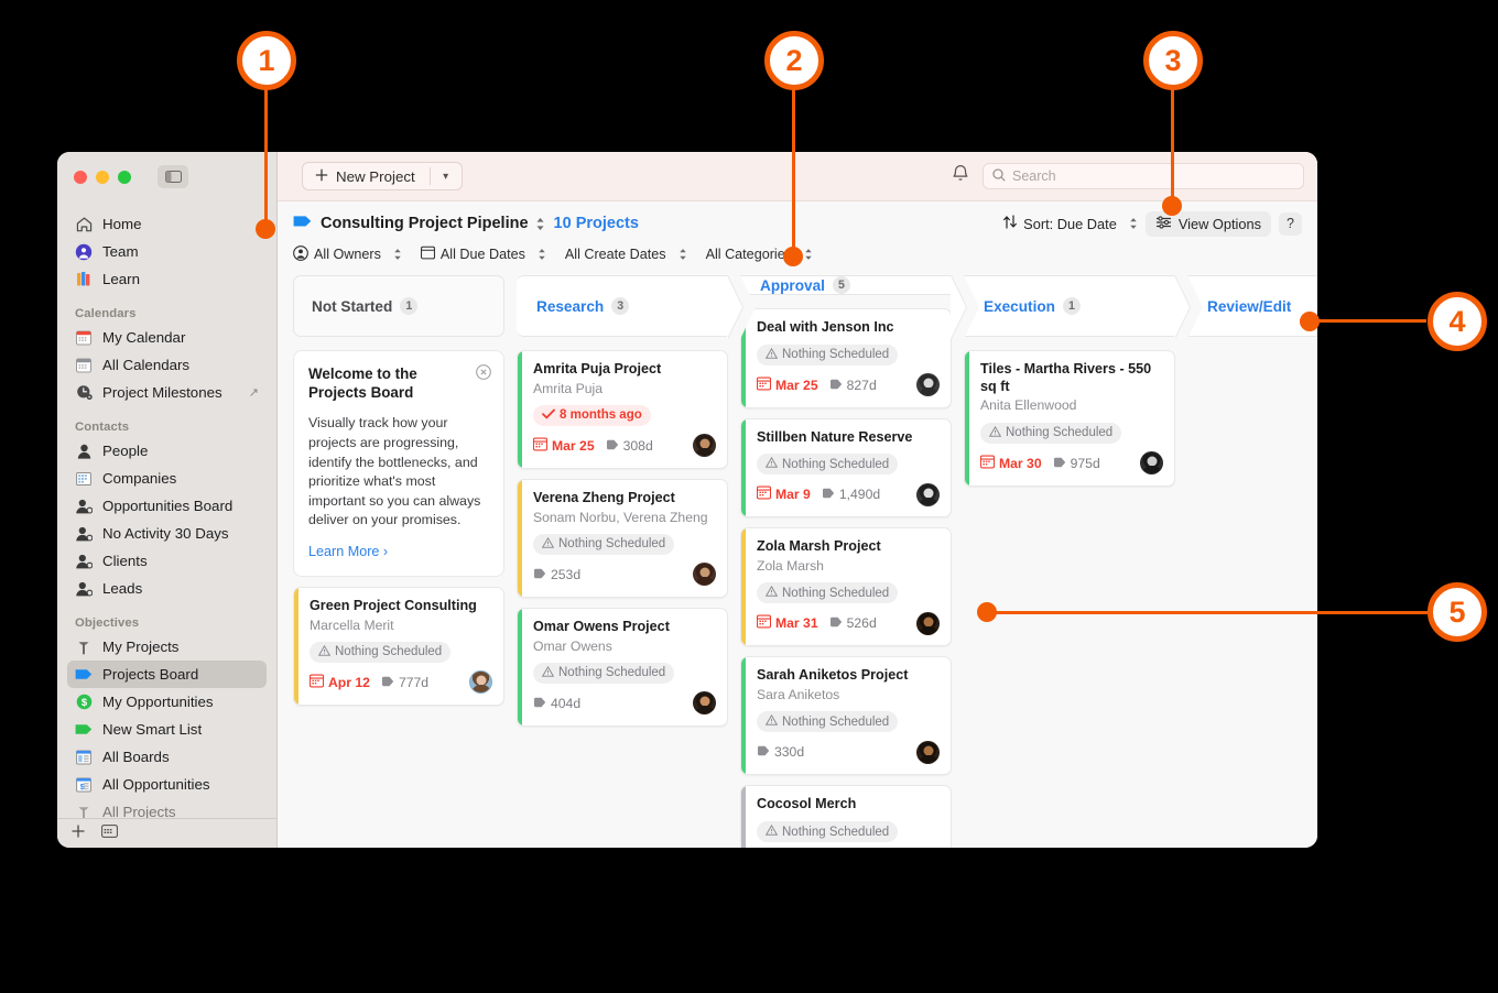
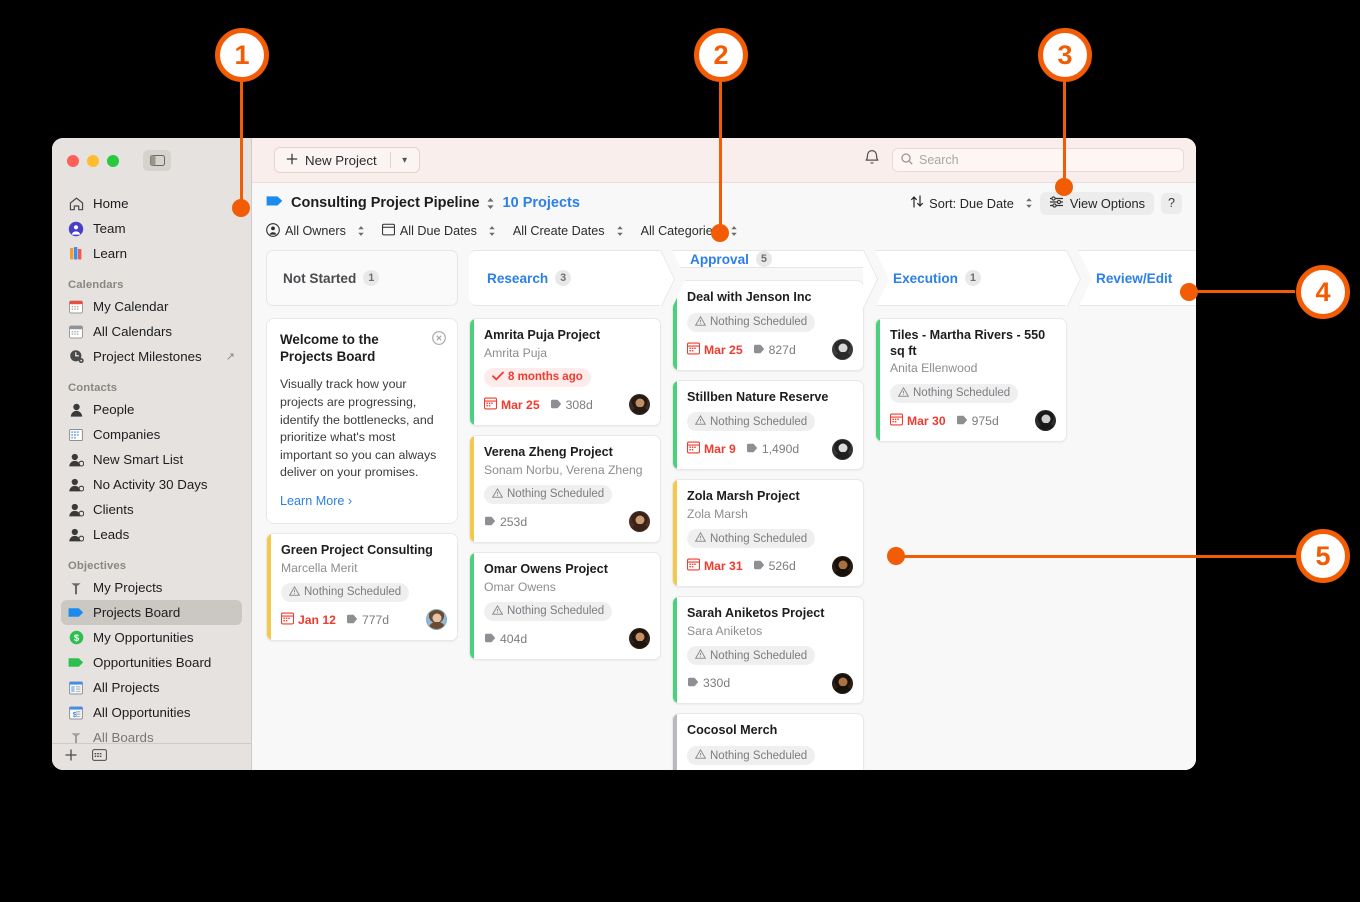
  Home
  Team
  Learn
  Calendars
  My Calendar
  All Calendars
  Project Milestones
  ↗
  Contacts
  People
  Companies
- Opportunities Board
+ New Smart List
  No Activity 30 Days
  Clients
  Leads
  Objectives
  My Projects
  Projects Board
  $
  My Opportunities
- New Smart List
+ Opportunities Board
- All Boards
+ All Projects
  $
  All Opportunities
- All Projects
+ All Boards
  New Project
  ▾
  Search
  Consulting Project Pipeline
  10 Projects
  Sort: Due Date
  View Options
  ?
  All Owners
  All Due Dates
  All Create Dates
  All Categorie
  Not Started
  1
  Welcome to the Projects Board
  Visually track how your projects are progressing, identify the bottlenecks, and prioritize what's most important so you can always deliver on your promises.
  Learn More ›
  Green Project Consulting
  Marcella Merit
  Nothing Scheduled
- Apr 12
+ Jan 12
  777d
  Research
  3
  Amrita Puja Project
  Amrita Puja
  8 months ago
  Mar 25
  308d
  Verena Zheng Project
  Sonam Norbu, Verena Zheng
  Nothing Scheduled
  253d
  Omar Owens Project
  Omar Owens
  Nothing Scheduled
  404d
  Approval
  5
  Deal with Jenson Inc
  Nothing Scheduled
  Mar 25
  827d
  Stillben Nature Reserve
  Nothing Scheduled
  Mar 9
  1,490d
  Zola Marsh Project
  Zola Marsh
  Nothing Scheduled
  Mar 31
  526d
  Sarah Aniketos Project
  Sara Aniketos
  Nothing Scheduled
  330d
  Cocosol Merch
  Nothing Scheduled
  Execution
  1
  Tiles - Martha Rivers - 550 sq ft
  Anita Ellenwood
  Nothing Scheduled
  Mar 30
  975d
  Review/Edit
  1
  2
  3
  4
  5
